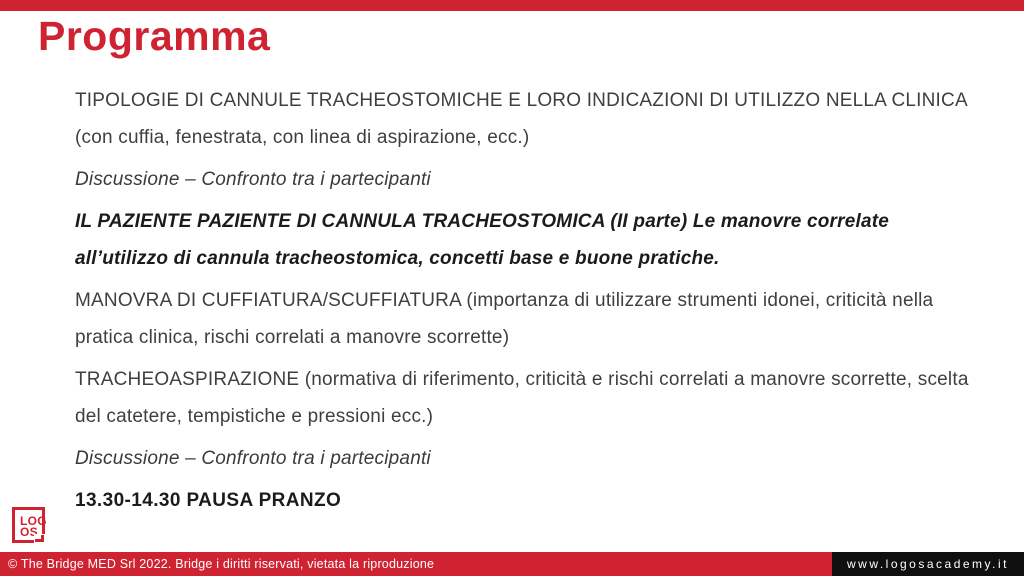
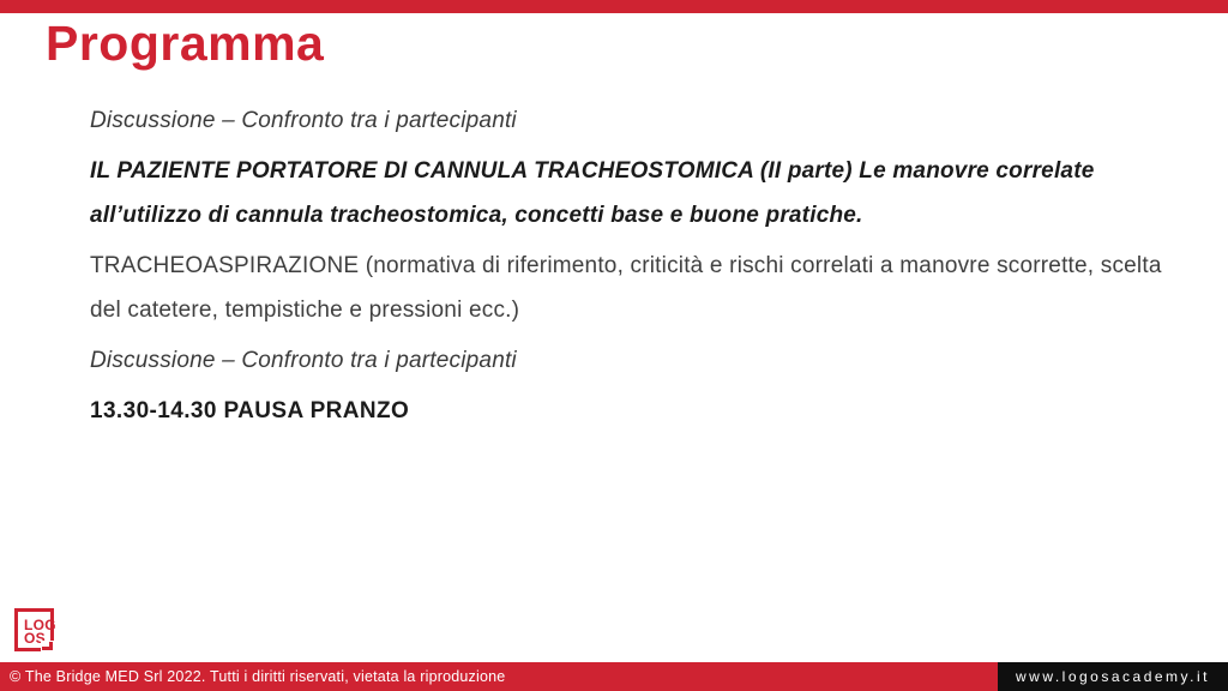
  Programma
- TIPOLOGIE DI CANNULE TRACHEOSTOMICHE E LORO INDICAZIONI DI UTILIZZO NELLA CLINICA (con cuffia, fenestrata, con linea di aspirazione, ecc.)
  Discussione – Confronto tra i partecipanti
- IL PAZIENTE PAZIENTE DI CANNULA TRACHEOSTOMICA (II parte) Le manovre correlate all’utilizzo di cannula tracheostomica, concetti base e buone pratiche.
+ IL PAZIENTE PORTATORE DI CANNULA TRACHEOSTOMICA (II parte) Le manovre correlate all’utilizzo di cannula tracheostomica, concetti base e buone pratiche.
- MANOVRA DI CUFFIATURA/SCUFFIATURA (importanza di utilizzare strumenti idonei, criticità nella pratica clinica, rischi correlati a manovre scorrette)
  TRACHEOASPIRAZIONE (normativa di riferimento, criticità e rischi correlati a manovre scorrette, scelta del catetere, tempistiche e pressioni ecc.)
  Discussione – Confronto tra i partecipanti
  13.30-14.30 PAUSA PRANZO
  LOG
  OS
- © The Bridge MED Srl 2022. Bridge i diritti riservati, vietata la riproduzione
+ © The Bridge MED Srl 2022. Tutti i diritti riservati, vietata la riproduzione
  www.logosacademy.it
